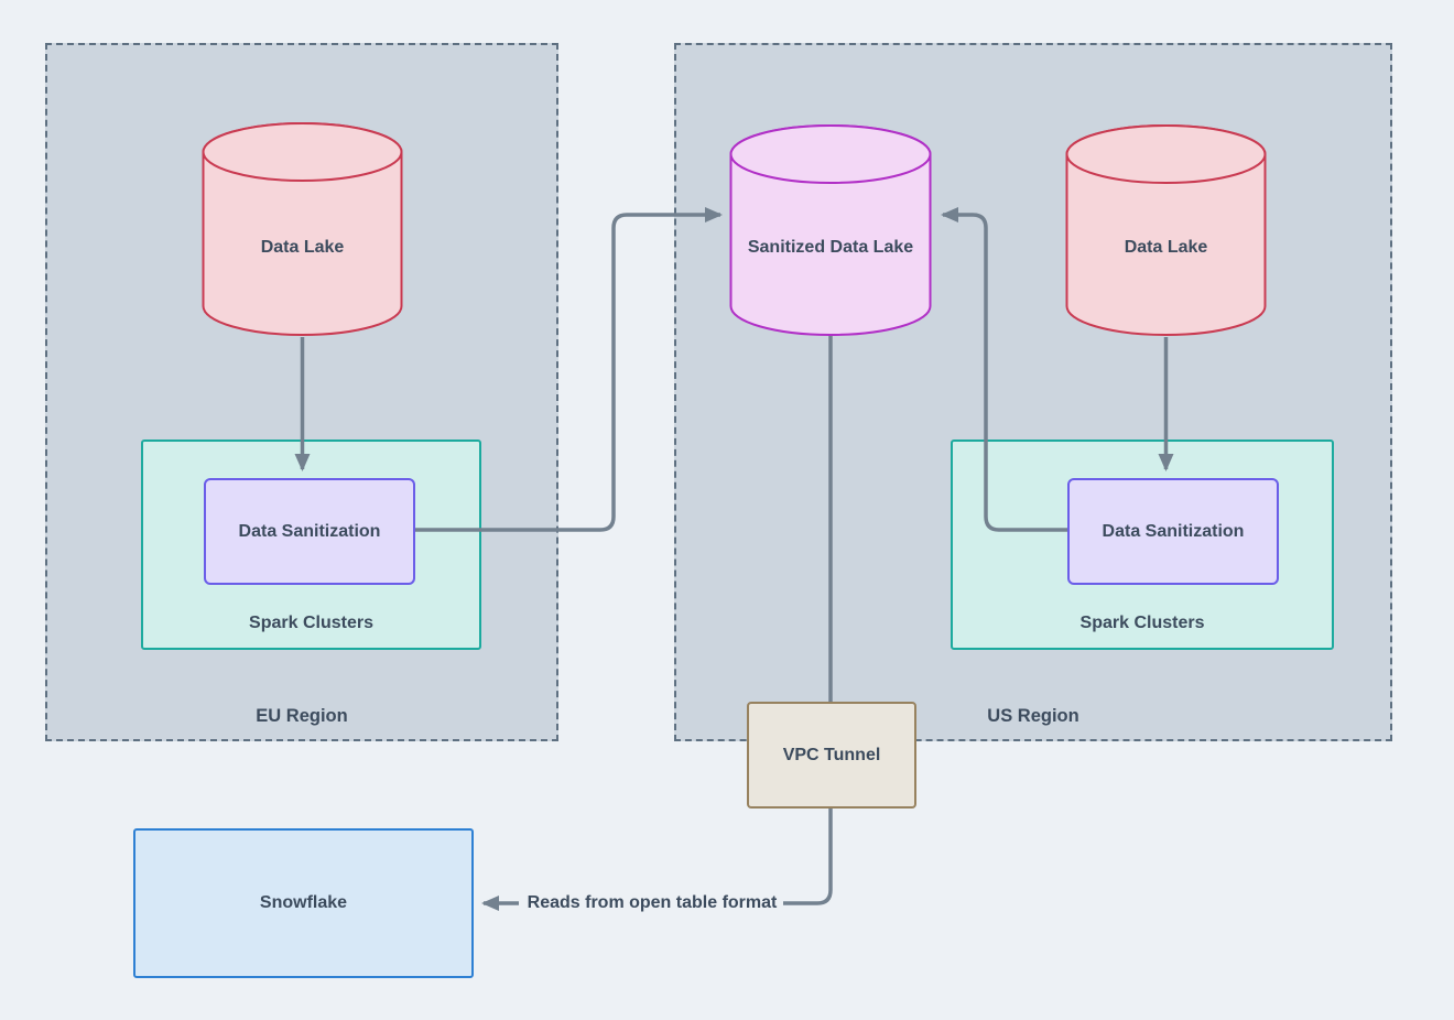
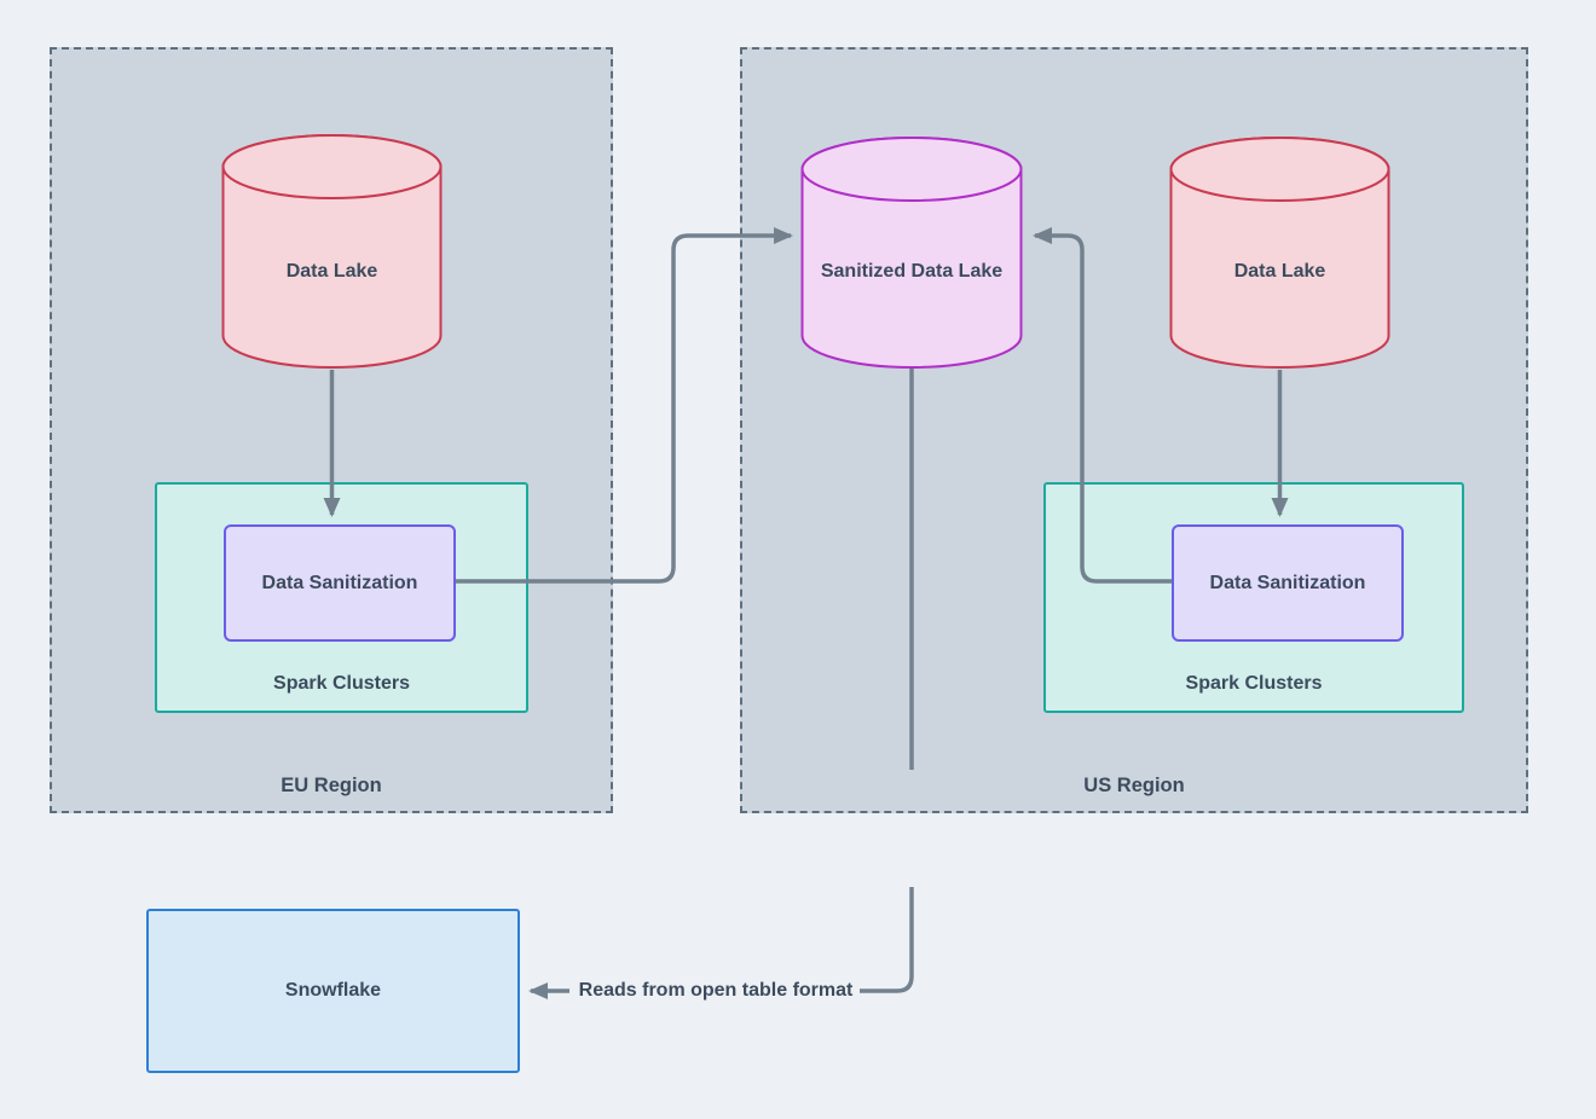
  Data Lake
  Sanitized Data Lake
  Data Lake
  Data Sanitization
  Data Sanitization
  Spark Clusters
  Spark Clusters
  EU Region
  US Region
- VPC Tunnel
  Snowflake
  Reads from open table format
